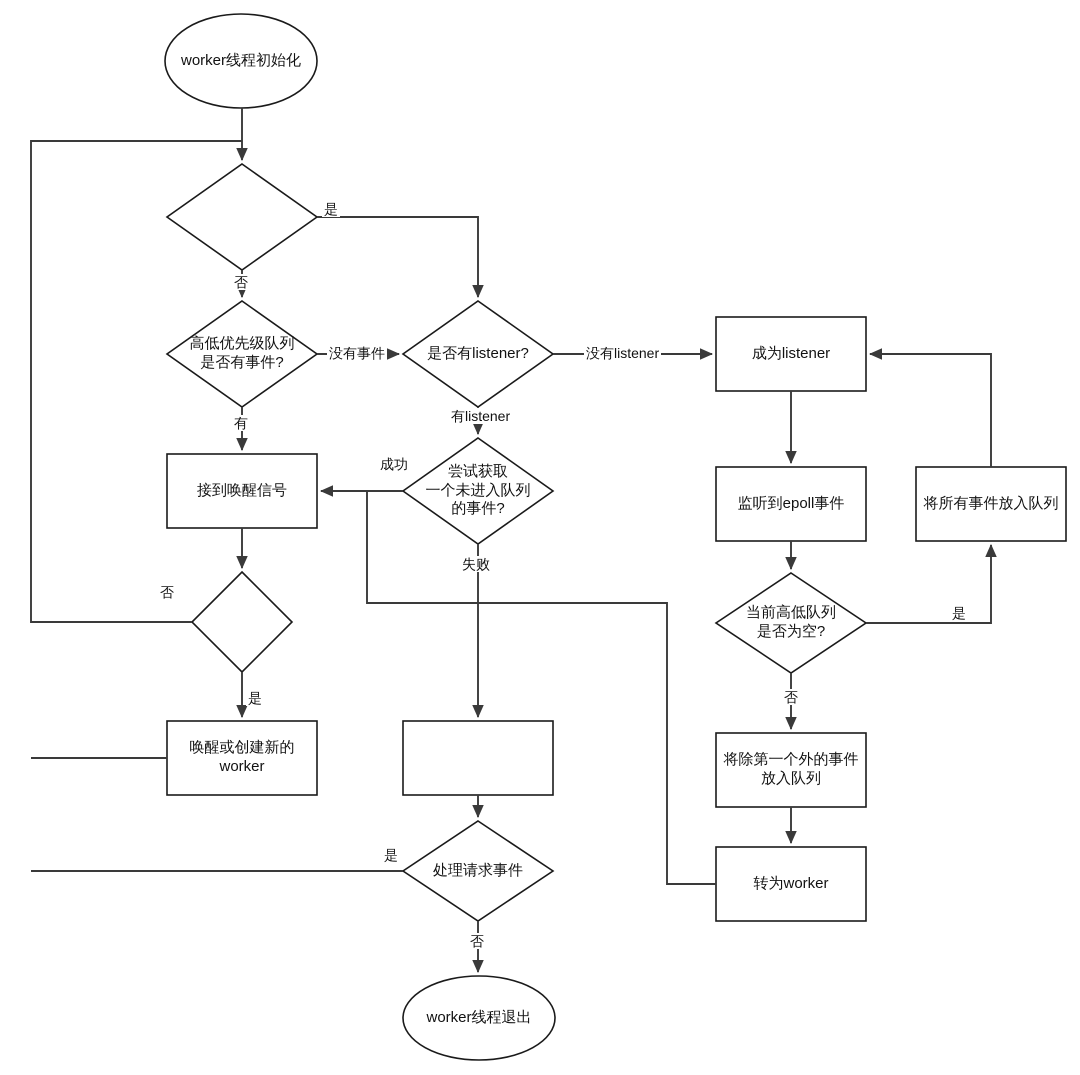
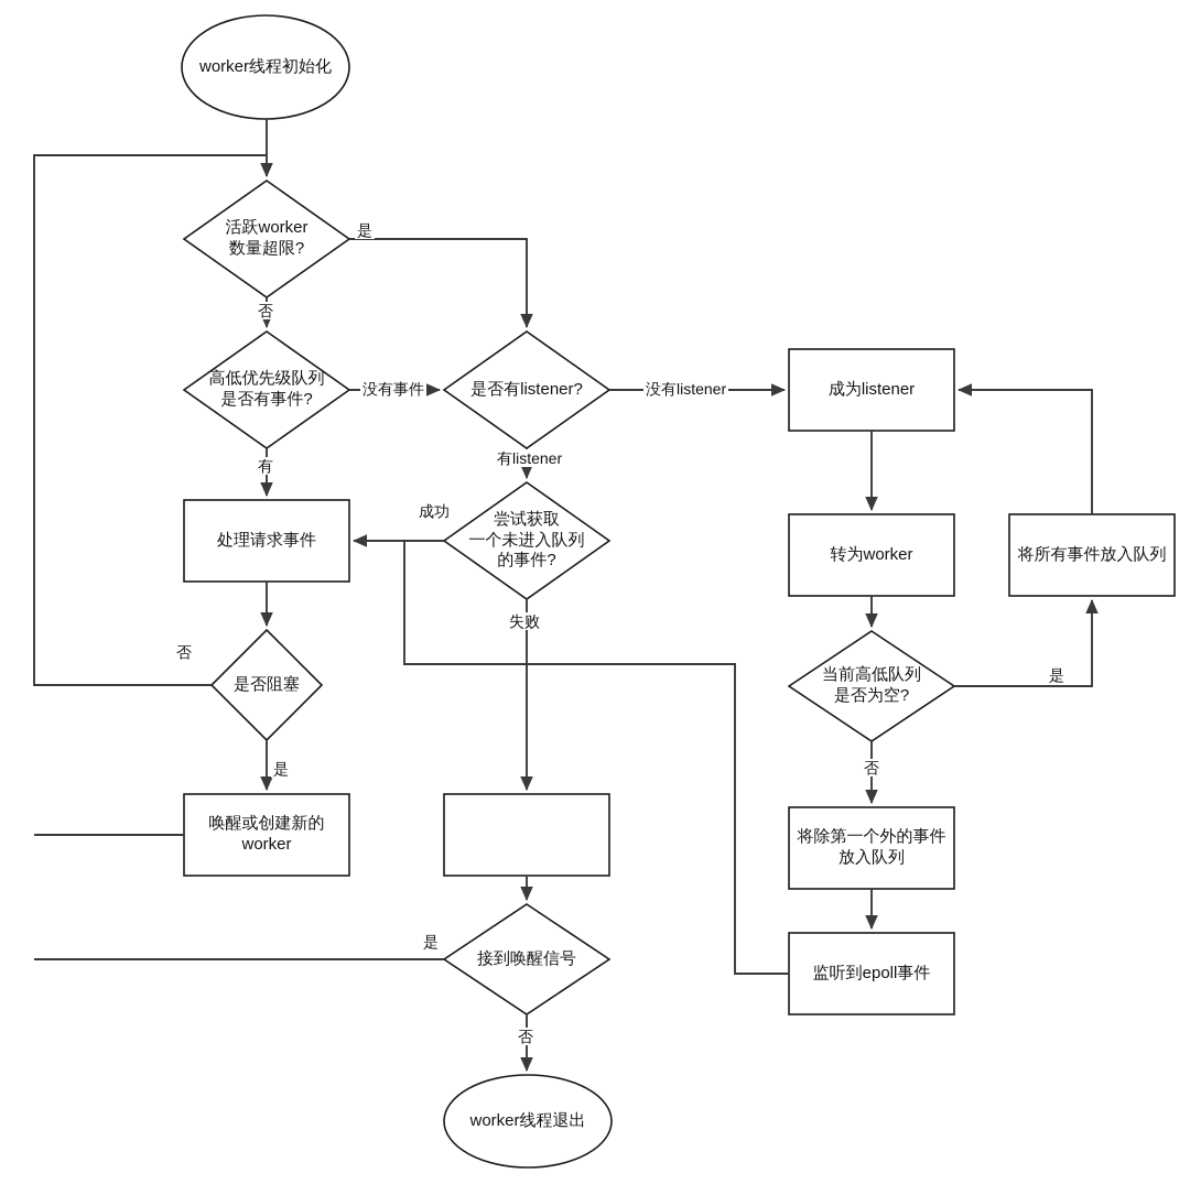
  worker线程初始化
+ 活跃worker
+ 数量超限?
  高低优先级队列
  是否有事件?
  是否有listener?
- 接到唤醒信号
+ 处理请求事件
  尝试获取
  一个未进入队列
  的事件?
+ 是否阻塞
  唤醒或创建新的
  worker
- 处理请求事件
+ 接到唤醒信号
  worker线程退出
  成为listener
- 监听到epoll事件
+ 转为worker
  将所有事件放入队列
  当前高低队列
  是否为空?
  将除第一个外的事件
  放入队列
- 转为worker
+ 监听到epoll事件
  是
  否
  没有事件
  有
  没有listener
  有listener
  成功
  失败
  否
  是
  是
  否
  是
  否
